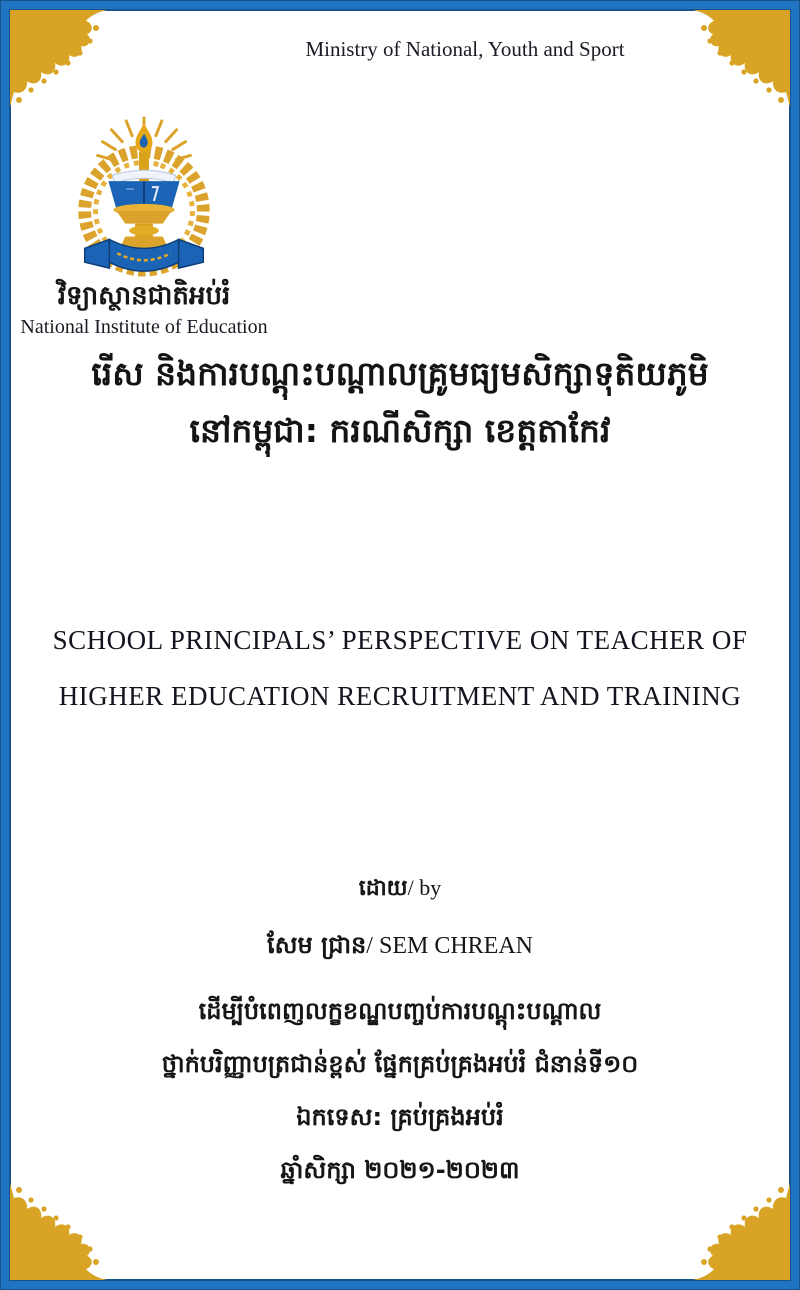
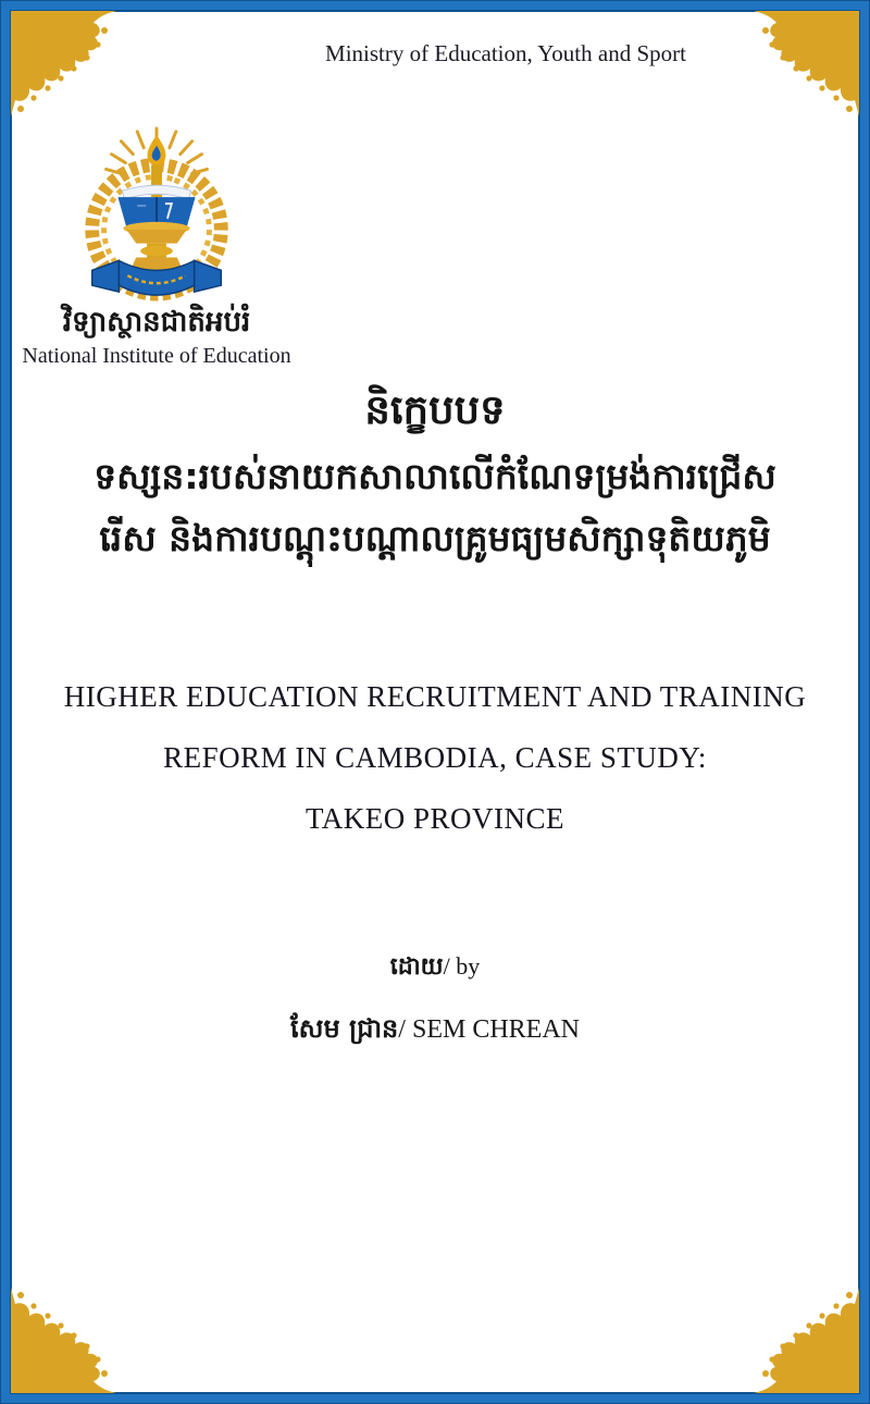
- Ministry of National, Youth and Sport
+ Ministry of Education, Youth and Sport
  វិទ្យាស្ថានជាតិអប់រំ
  National Institute of Education
+ និក្ខេបបទ
+ ទស្សន:របស់នាយកសាលាលើកំណែទម្រង់ការជ្រើស
  រើស និងការបណ្តុះបណ្តាលគ្រូមធ្យមសិក្សាទុតិយភូមិ
- នៅកម្ពុជា: ករណីសិក្សា ខេត្តតាកែវ
- SCHOOL PRINCIPALS’ PERSPECTIVE ON TEACHER OF
  HIGHER EDUCATION RECRUITMENT AND TRAINING
+ REFORM IN CAMBODIA, CASE STUDY:
+ TAKEO PROVINCE
  ដោយ/ by
  សែម ជ្រាន/ SEM CHREAN
- ដើម្បីបំពេញលក្ខខណ្ឌបញ្ចប់ការបណ្តុះបណ្តាល
- ថ្នាក់បរិញ្ញាបត្រជាន់ខ្ពស់ ផ្នែកគ្រប់គ្រងអប់រំ ជំនាន់ទី១០
- ឯកទេស: គ្រប់គ្រងអប់រំ
- ឆ្នាំសិក្សា ២០២១-២០២៣
